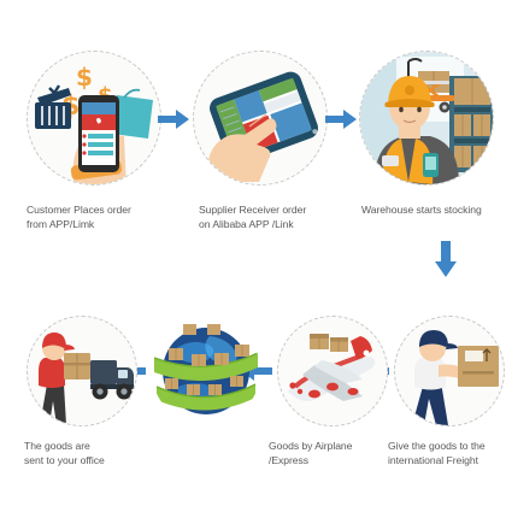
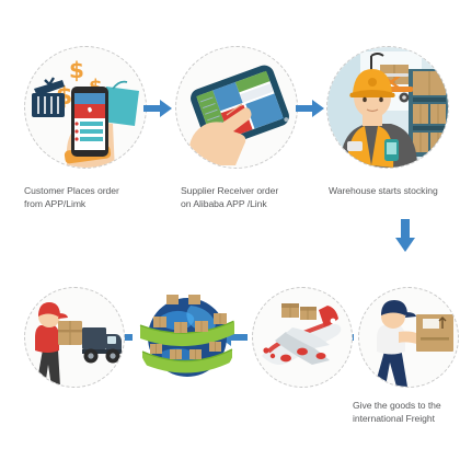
  $
  Customer Places order
  from APP/Limk
  Supplier Receiver order
  on Alibaba APP /Link
  Warehouse starts stocking
  Give the goods to the
  international Freight
- Goods by Airplane
- /Express
- The goods are
- sent to your office
